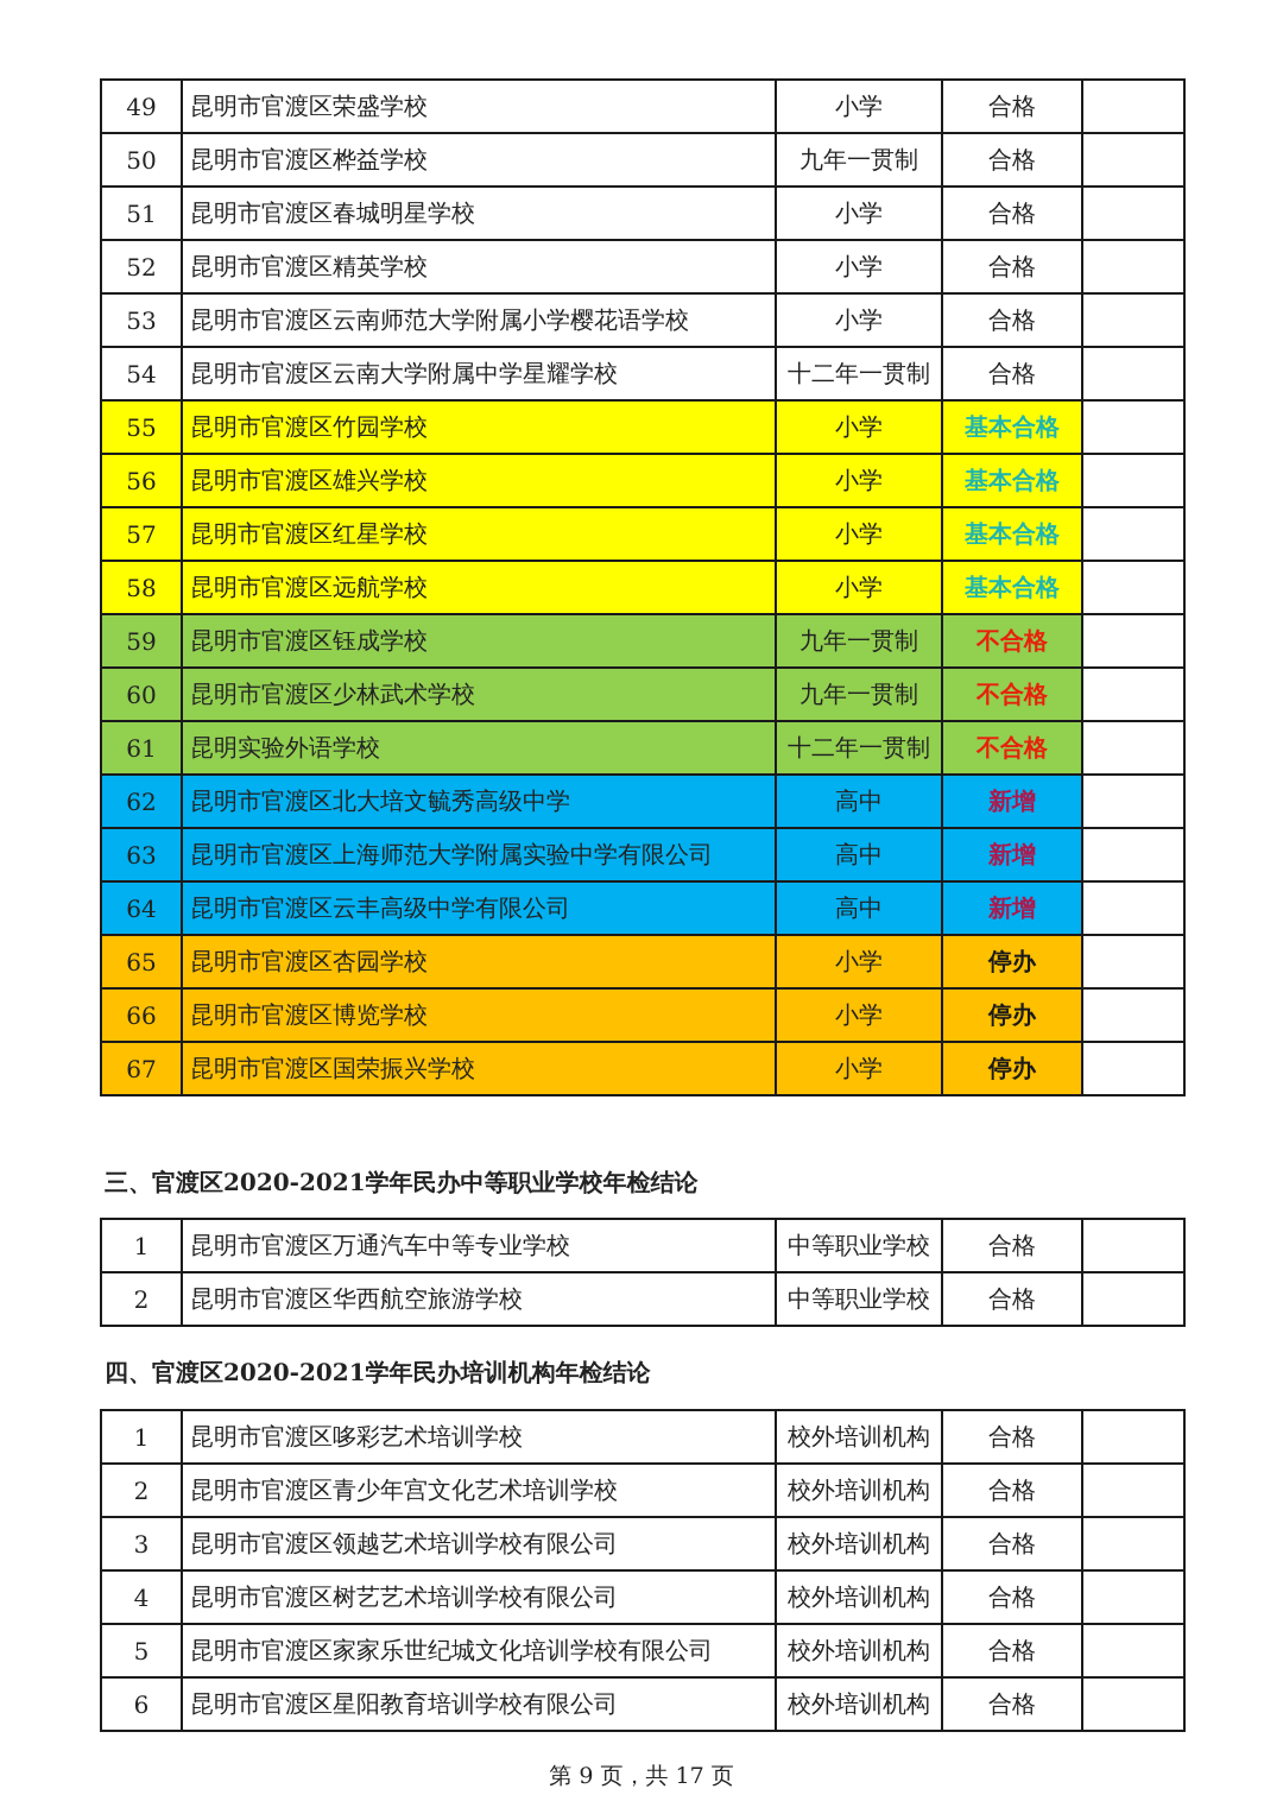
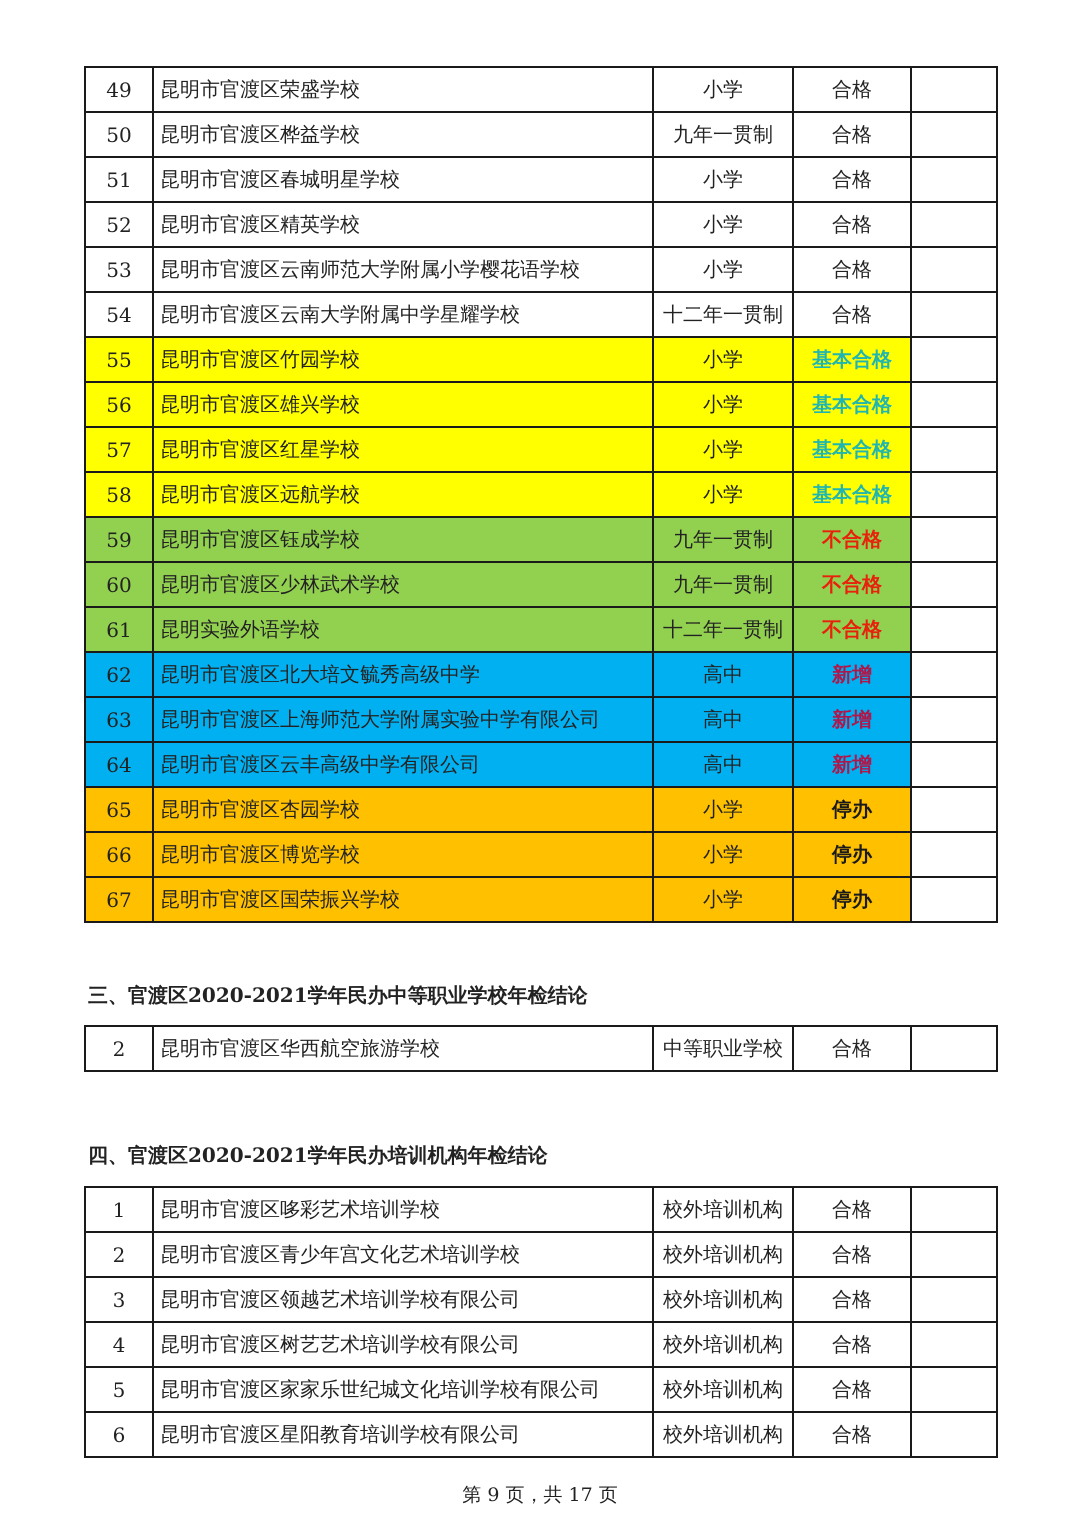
  49	昆明市官渡区荣盛学校	小学	合格
  50	昆明市官渡区桦益学校	九年一贯制	合格
  51	昆明市官渡区春城明星学校	小学	合格
  52	昆明市官渡区精英学校	小学	合格
  53	昆明市官渡区云南师范大学附属小学樱花语学校	小学	合格
  54	昆明市官渡区云南大学附属中学星耀学校	十二年一贯制	合格
  55	昆明市官渡区竹园学校	小学	基本合格
  56	昆明市官渡区雄兴学校	小学	基本合格
  57	昆明市官渡区红星学校	小学	基本合格
  58	昆明市官渡区远航学校	小学	基本合格
  59	昆明市官渡区钰成学校	九年一贯制	不合格
  60	昆明市官渡区少林武术学校	九年一贯制	不合格
  61	昆明实验外语学校	十二年一贯制	不合格
  62	昆明市官渡区北大培文毓秀高级中学	高中	新增
  63	昆明市官渡区上海师范大学附属实验中学有限公司	高中	新增
  64	昆明市官渡区云丰高级中学有限公司	高中	新增
  65	昆明市官渡区杏园学校	小学	停办
  66	昆明市官渡区博览学校	小学	停办
  67	昆明市官渡区国荣振兴学校	小学	停办
  三、官渡区2020-2021学年民办中等职业学校年检结论
- 1	昆明市官渡区万通汽车中等专业学校	中等职业学校	合格
  2	昆明市官渡区华西航空旅游学校	中等职业学校	合格
  四、官渡区2020-2021学年民办培训机构年检结论
  1	昆明市官渡区哆彩艺术培训学校	校外培训机构	合格
  2	昆明市官渡区青少年宫文化艺术培训学校	校外培训机构	合格
  3	昆明市官渡区领越艺术培训学校有限公司	校外培训机构	合格
  4	昆明市官渡区树艺艺术培训学校有限公司	校外培训机构	合格
  5	昆明市官渡区家家乐世纪城文化培训学校有限公司	校外培训机构	合格
  6	昆明市官渡区星阳教育培训学校有限公司	校外培训机构	合格
  第 9 页，共 17 页
